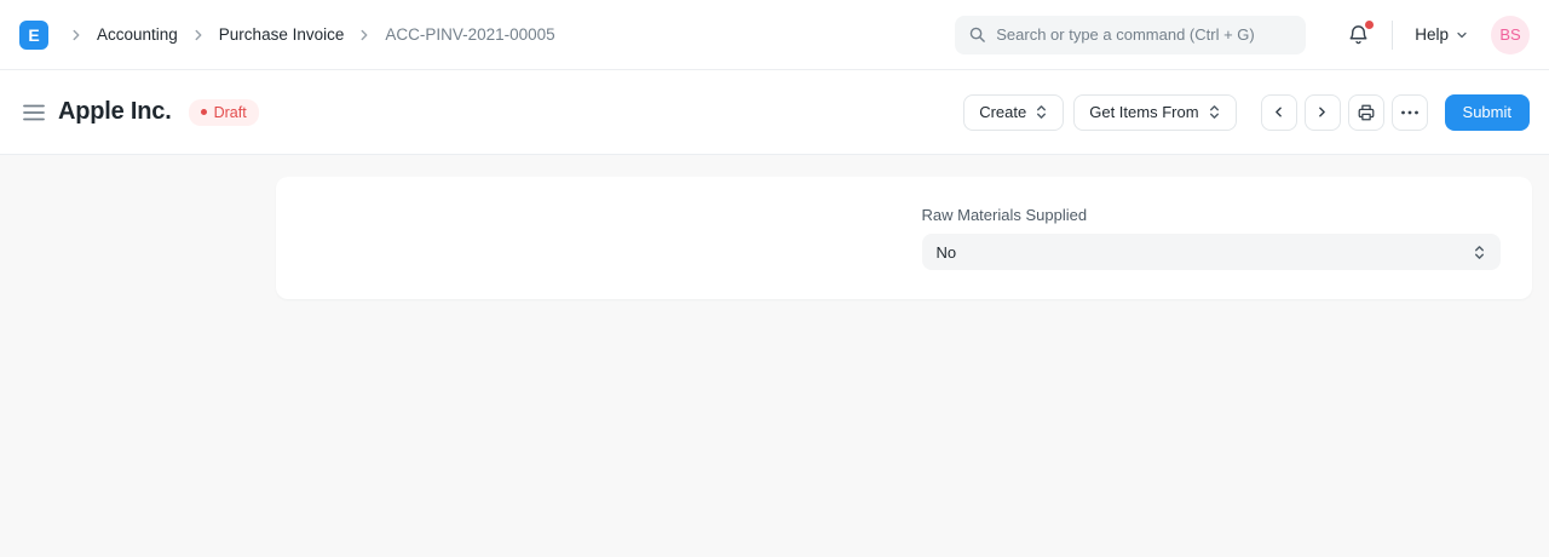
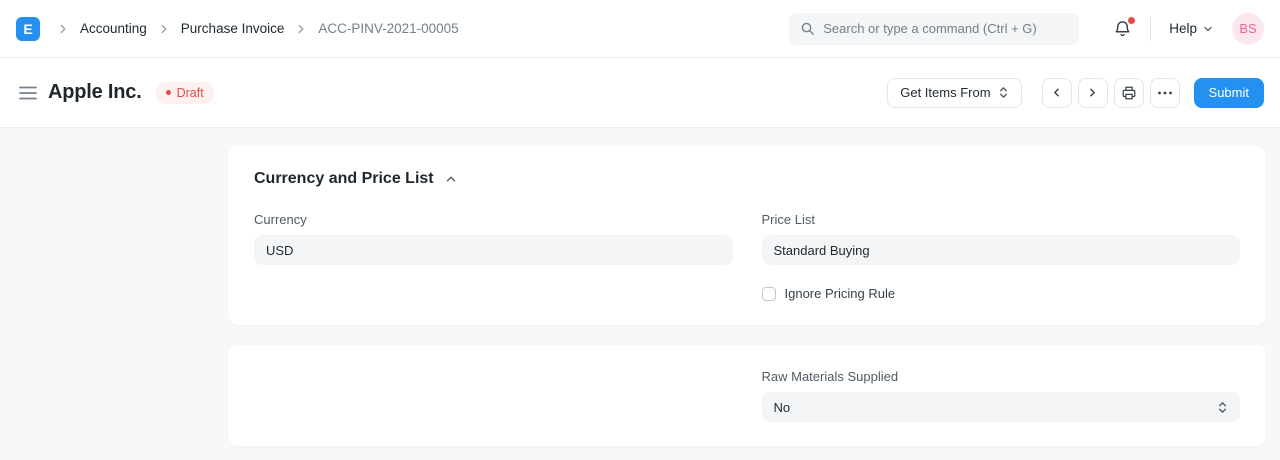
  E
  Accounting
  Purchase Invoice
  ACC-PINV-2021-00005
  Search or type a command (Ctrl + G)
  Help
  BS
  Apple Inc.
  Draft
- Create
  Get Items From
  Submit
+ Currency and Price List
+ Currency
+ USD
+ Price List
+ Standard Buying
+ Ignore Pricing Rule
  Raw Materials Supplied
  No
